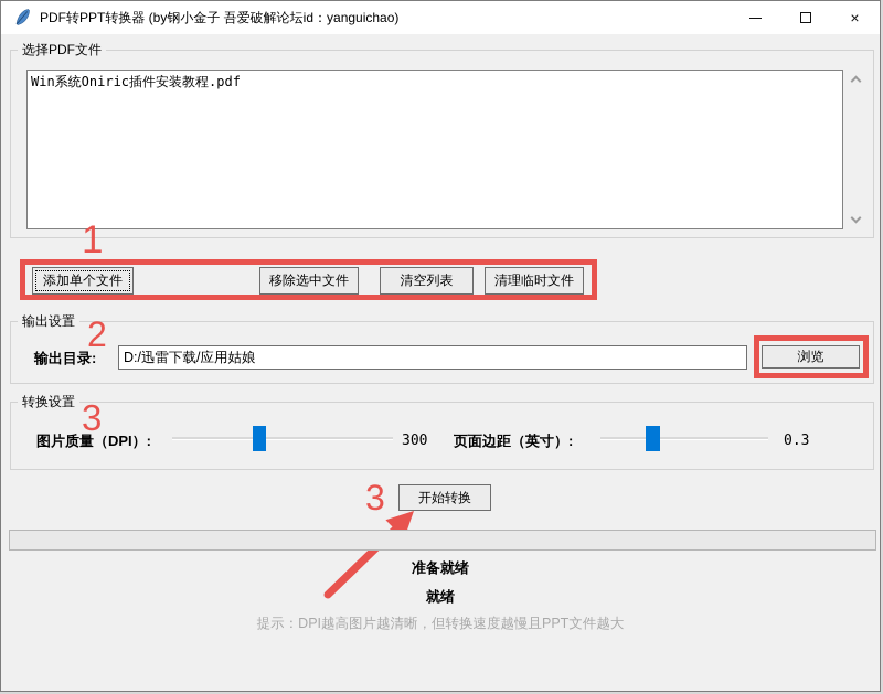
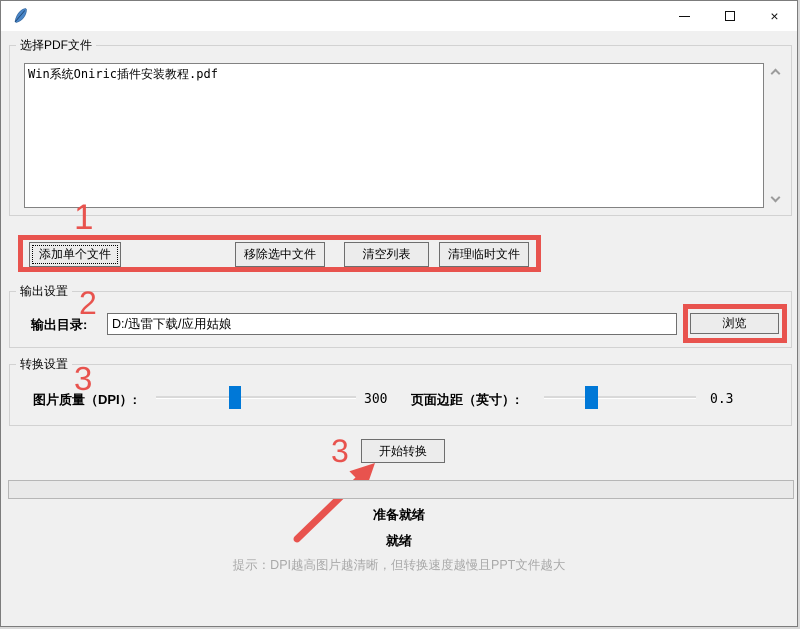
- PDF转PPT转换器 (by钢小金子 吾爱破解论坛id：yanguichao)
  ×
  选择PDF文件
  Win系统Oniric插件安装教程.pdf
  添加单个文件
  移除选中文件
  清空列表
  清理临时文件
  1
  输出设置
  2
  输出目录:
  D:/迅雷下载/应用姑娘
  浏览
  转换设置
  3
  图片质量（DPI）:
  300
  页面边距（英寸）:
  0.3
  3
  开始转换
  准备就绪
  就绪
  提示：DPI越高图片越清晰，但转换速度越慢且PPT文件越大
